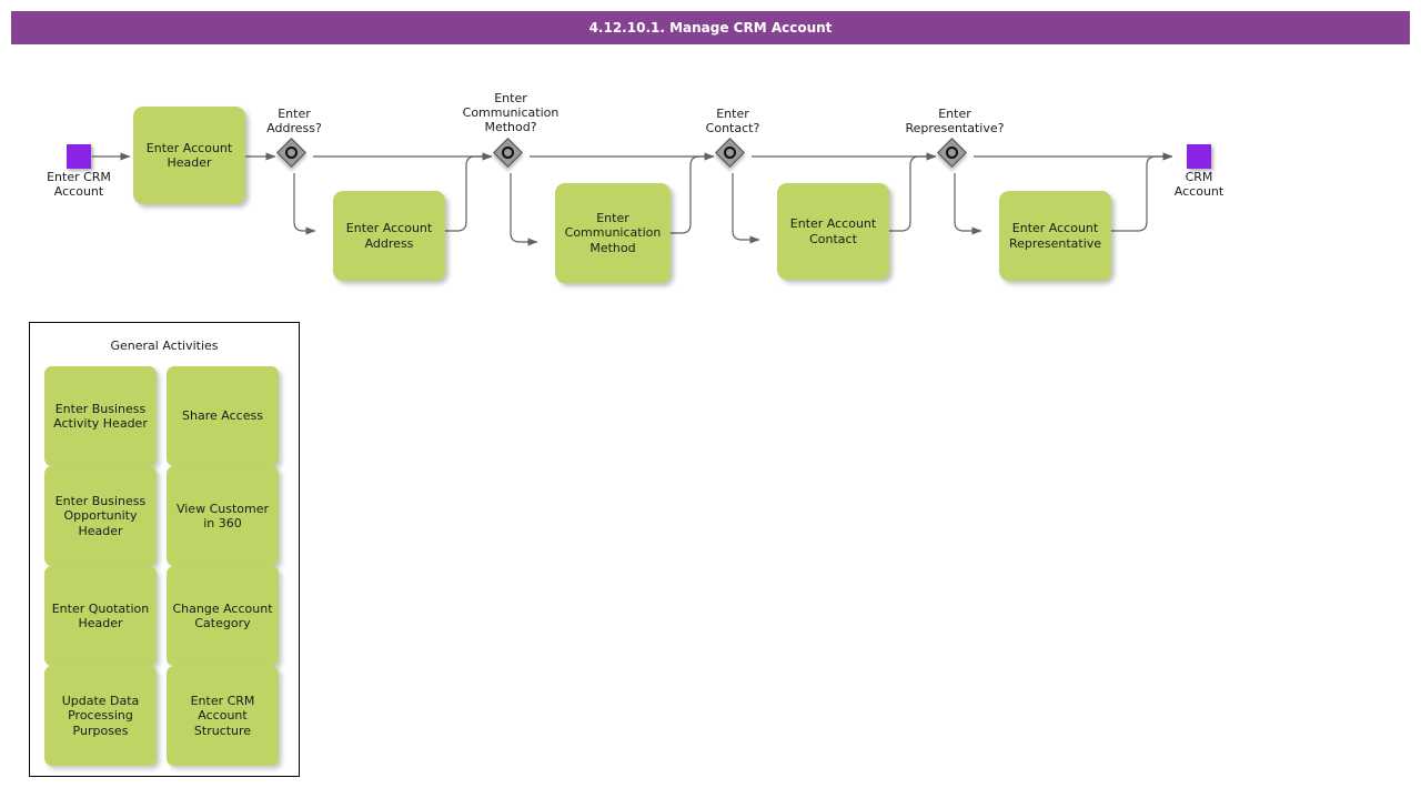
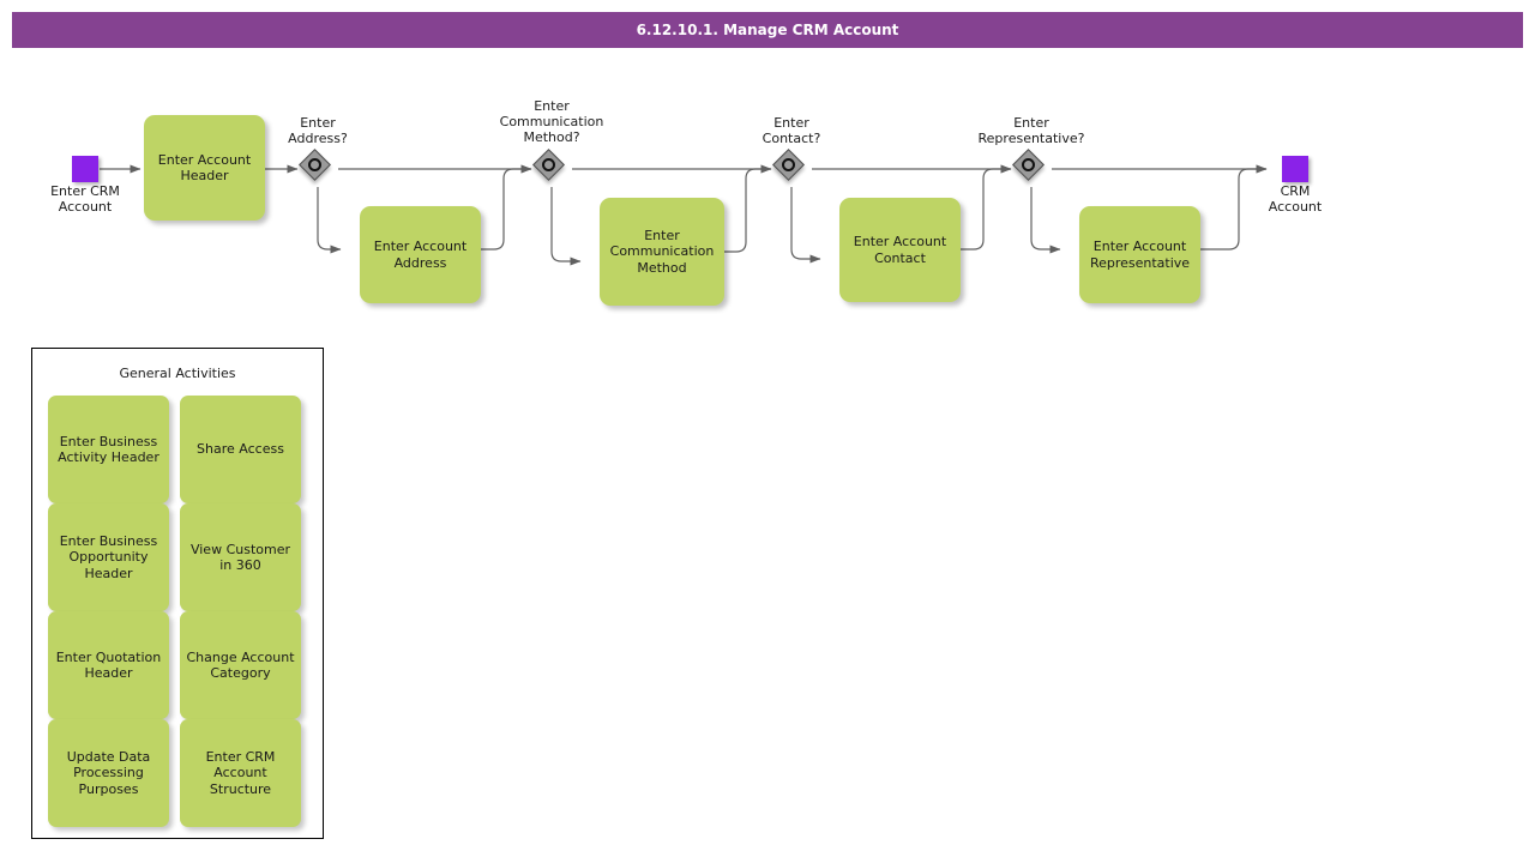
- 4.12.10.1. Manage CRM Account
+ 6.12.10.1. Manage CRM Account
  Enter CRM
  Account
  Enter Account
  Header
  Enter
  Address?
  Enter
  Communication
  Method?
  Enter
  Contact?
  Enter
  Representative?
  Enter Account
  Address
  Enter
  Communication
  Method
  Enter Account
  Contact
  Enter Account
  Representative
  CRM
  Account
  General Activities
  Enter Business
  Activity Header
  Share Access
  Enter Business
  Opportunity
  Header
  View Customer
  in 360
  Enter Quotation
  Header
  Change Account
  Category
  Update Data
  Processing
  Purposes
  Enter CRM
  Account
  Structure
